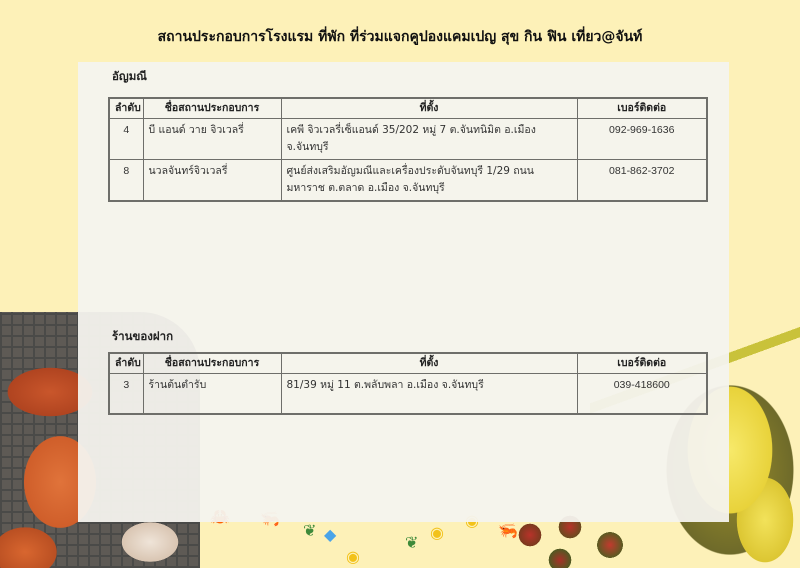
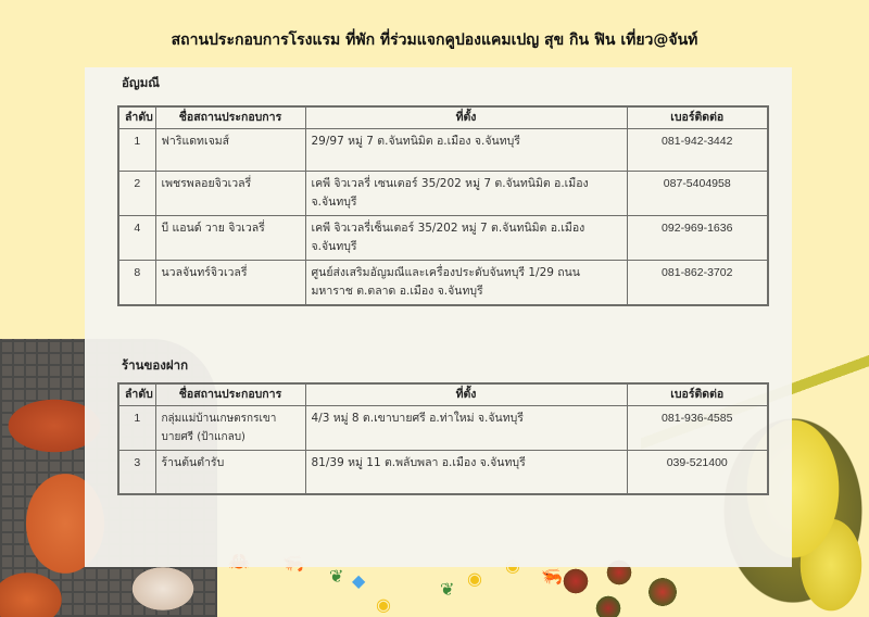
  ❦
  ◆
  ◉
  ❦
  ◉
  🦐
  สถานประกอบการโรงแรม ที่พัก ที่ร่วมแจกคูปองแคมเปญ สุข กิน ฟิน เที่ยว@จันท์
  อัญมณี
  ลำดับ	ชื่อสถานประกอบการ	ที่ตั้ง	เบอร์ติดต่อ
+ 1	ฟาริแดทเจมส์	29/97 หมู่ 7 ต.จันทนิมิต อ.เมือง จ.จันทบุรี	081-942-3442
+ 2	เพชรพลอยจิวเวลรี่	เคพี จิวเวลรี่ เซนเตอร์ 35/202 หมู่ 7 ต.จันทนิมิต อ.เมือง จ.จันทบุรี	087-5404958
- 4	บี แอนด์ วาย จิวเวลรี่	เคพี จิวเวลรี่เซ็แอนด์ 35/202 หมู่ 7 ต.จันทนิมิต อ.เมือง จ.จันทบุรี	092-969-1636
+ 4	บี แอนด์ วาย จิวเวลรี่	เคพี จิวเวลรี่เซ็นเตอร์ 35/202 หมู่ 7 ต.จันทนิมิต อ.เมือง จ.จันทบุรี	092-969-1636
  8	นวลจันทร์จิวเวลรี่	ศูนย์ส่งเสริมอัญมณีและเครื่องประดับจันทบุรี 1/29 ถนนมหาราช ต.ตลาด อ.เมือง จ.จันทบุรี	081-862-3702
  ร้านของฝาก
  ลำดับ	ชื่อสถานประกอบการ	ที่ตั้ง	เบอร์ติดต่อ
+ 1	กลุ่มแม่บ้านเกษตรกรเขาบายศรี (ป้าแกลบ)	4/3 หมู่ 8 ต.เขาบายศรี อ.ท่าใหม่ จ.จันทบุรี	081-936-4585
- 3	ร้านต้นตำรับ	81/39 หมู่ 11 ต.พลับพลา อ.เมือง จ.จันทบุรี	039-418600
+ 3	ร้านต้นตำรับ	81/39 หมู่ 11 ต.พลับพลา อ.เมือง จ.จันทบุรี	039-521400
